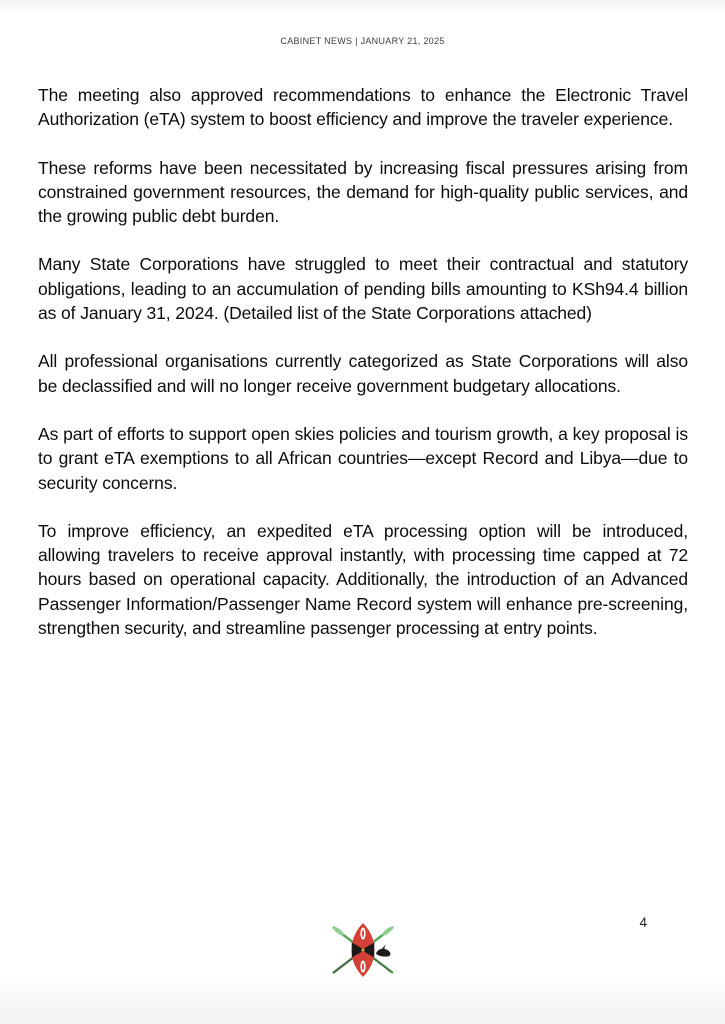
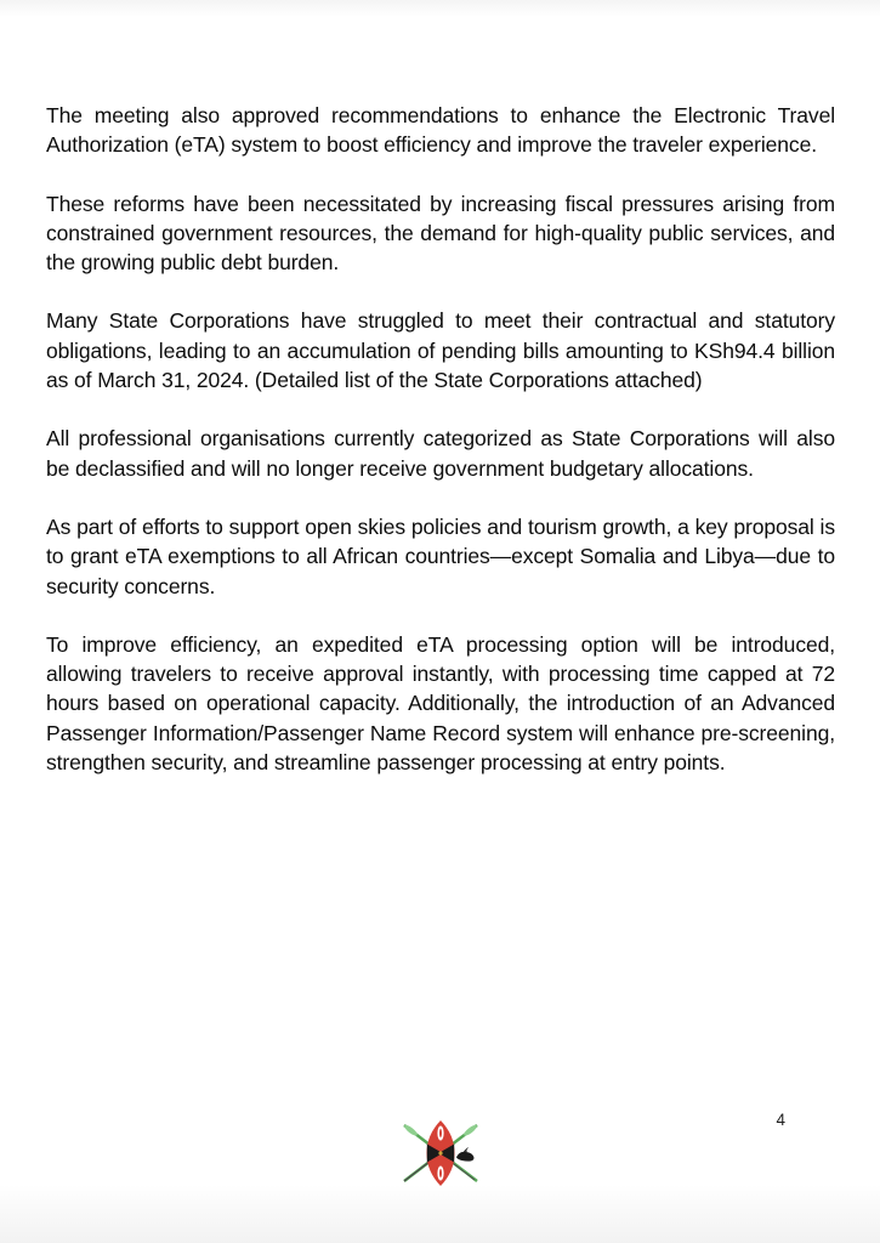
- CABINET NEWS | JANUARY 21, 2025
  The meeting also approved recommendations to enhance the Electronic Travel Authorization (eTA) system to boost efficiency and improve the traveler experience.
  These reforms have been necessitated by increasing fiscal pressures arising from constrained government resources, the demand for high-quality public services, and the growing public debt burden.
- Many State Corporations have struggled to meet their contractual and statutory obligations, leading to an accumulation of pending bills amounting to KSh94.4 billion as of January 31, 2024. (Detailed list of the State Corporations attached)
+ Many State Corporations have struggled to meet their contractual and statutory obligations, leading to an accumulation of pending bills amounting to KSh94.4 billion as of March 31, 2024. (Detailed list of the State Corporations attached)
  All professional organisations currently categorized as State Corporations will also be declassified and will no longer receive government budgetary allocations.
- As part of efforts to support open skies policies and tourism growth, a key proposal is to grant eTA exemptions to all African countries—except Record and Libya—due to security concerns.
+ As part of efforts to support open skies policies and tourism growth, a key proposal is to grant eTA exemptions to all African countries—except Somalia and Libya—due to security concerns.
  To improve efficiency, an expedited eTA processing option will be introduced, allowing travelers to receive approval instantly, with processing time capped at 72 hours based on operational capacity. Additionally, the introduction of an Advanced Passenger Information/Passenger Name Record system will enhance pre-screening, strengthen security, and streamline passenger processing at entry points.
  4
